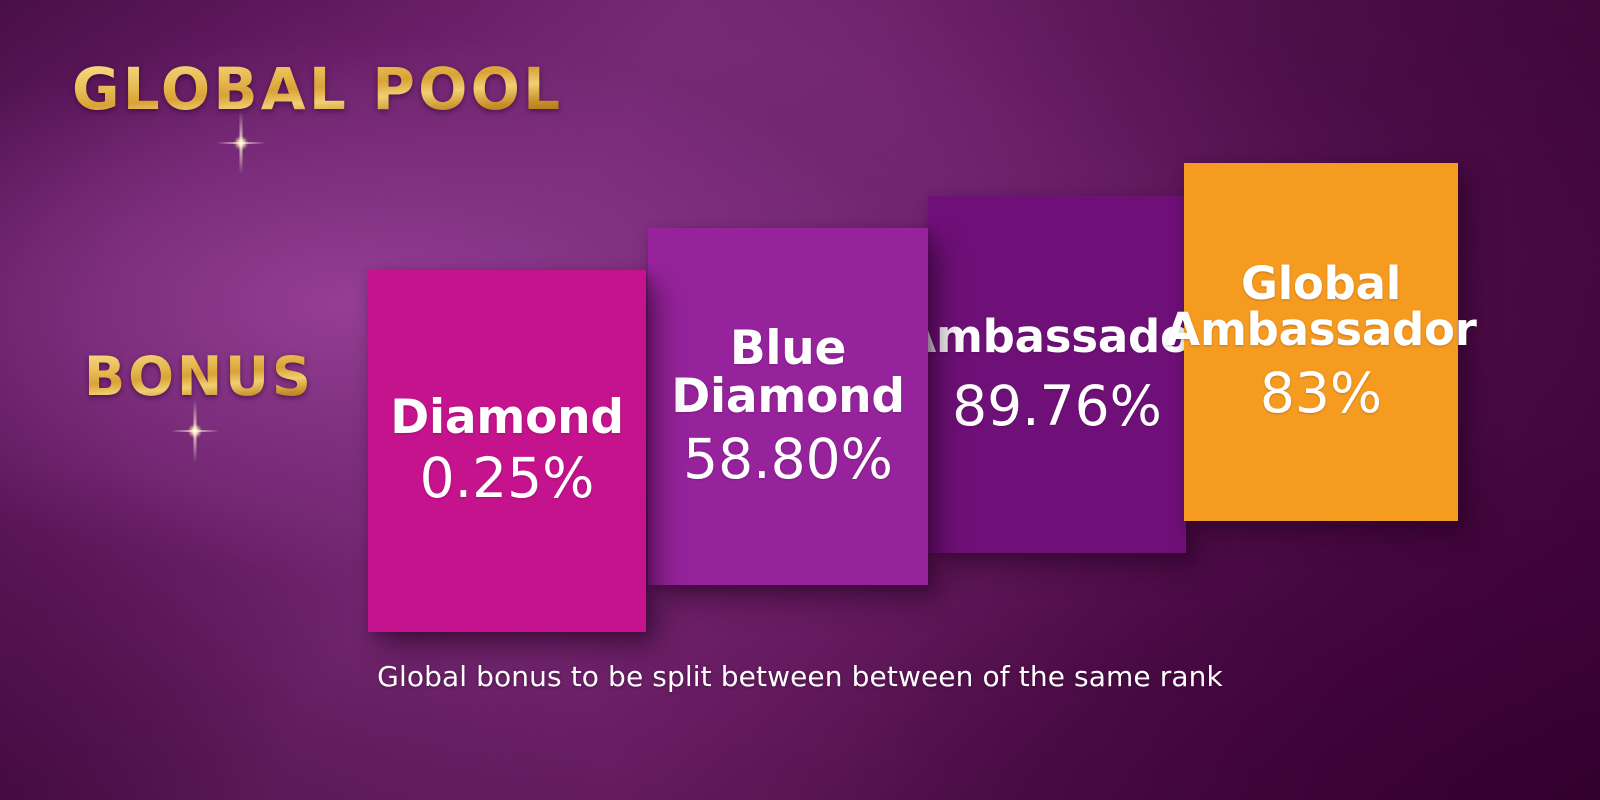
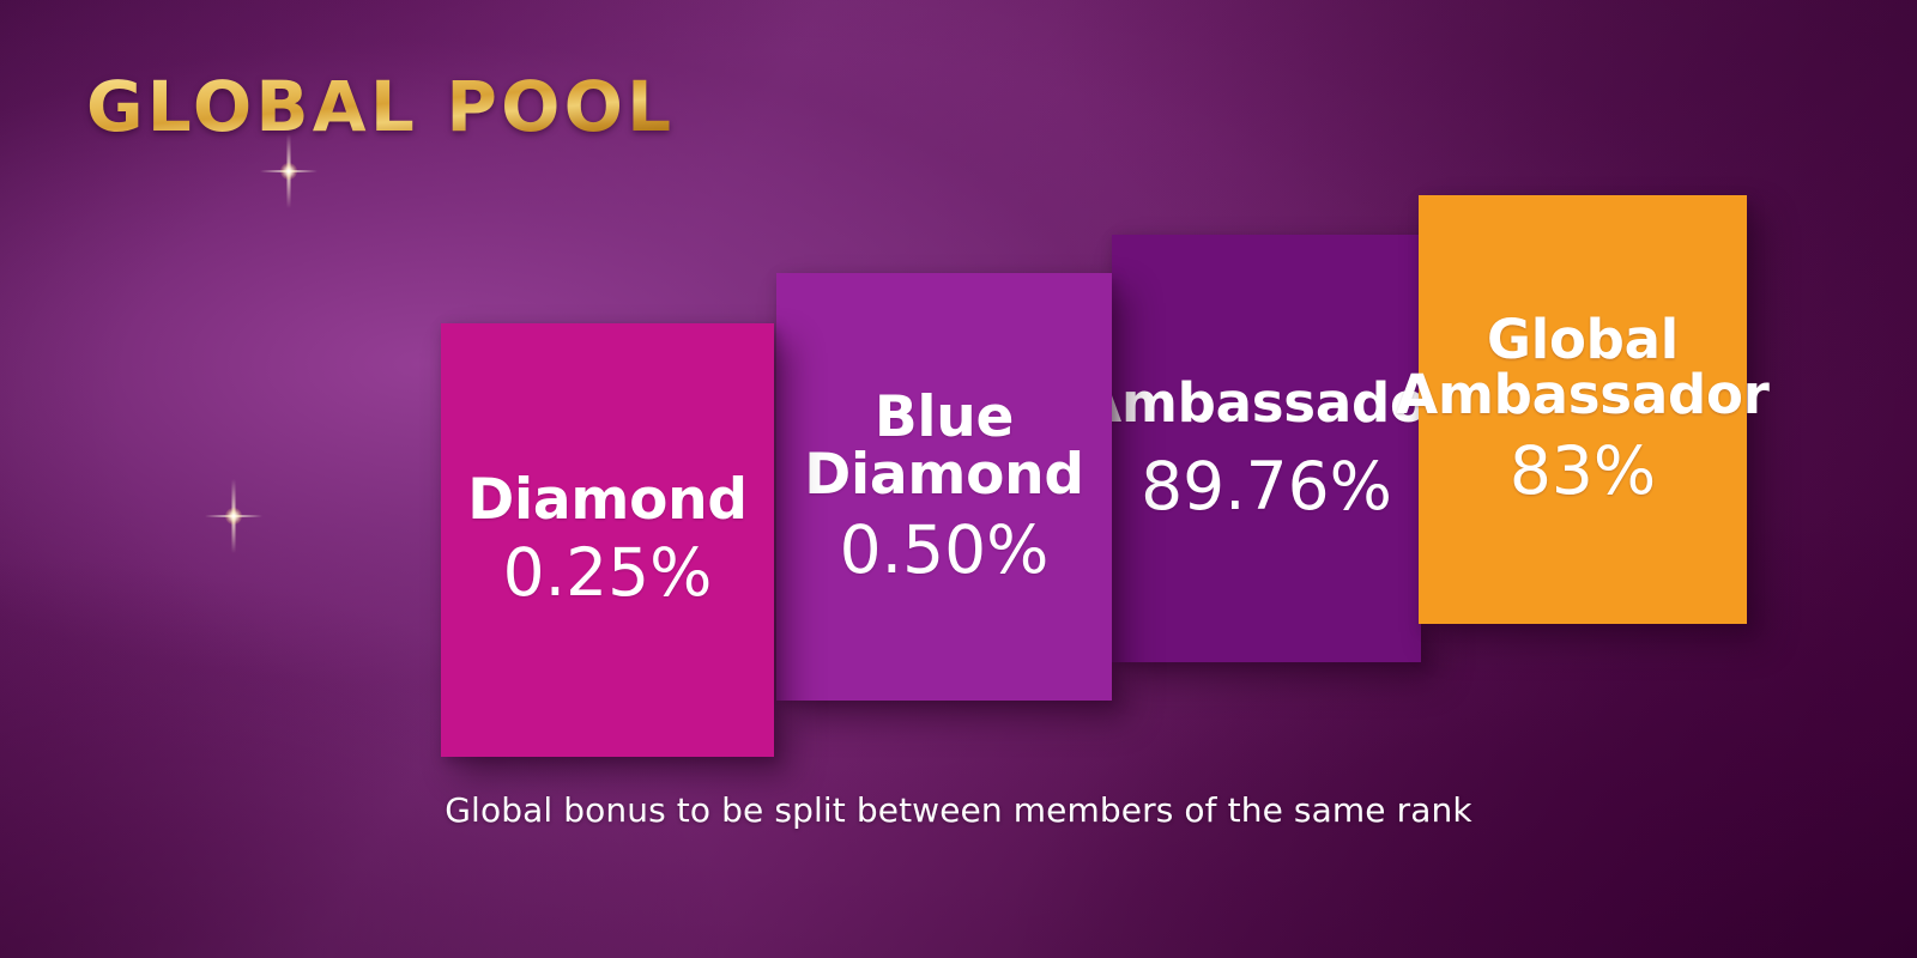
  GLOBAL POOL
- BONUS
  Diamond
  0.25%
  Blue
  Diamond
- 58.80%
+ 0.50%
  mbassado
  89.76%
  Global
  Ambassador
  83%
- Global bonus to be split between between of the same rank
+ Global bonus to be split between members of the same rank
